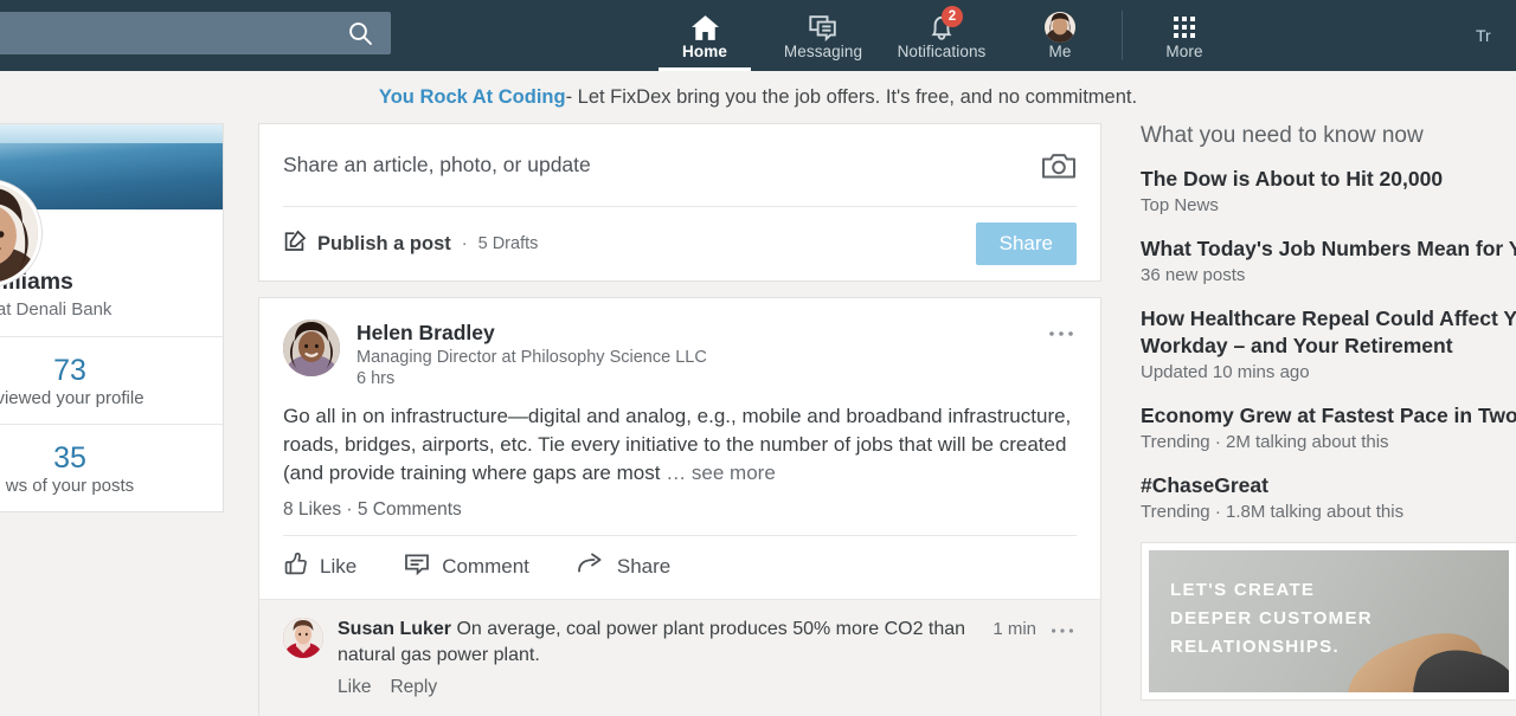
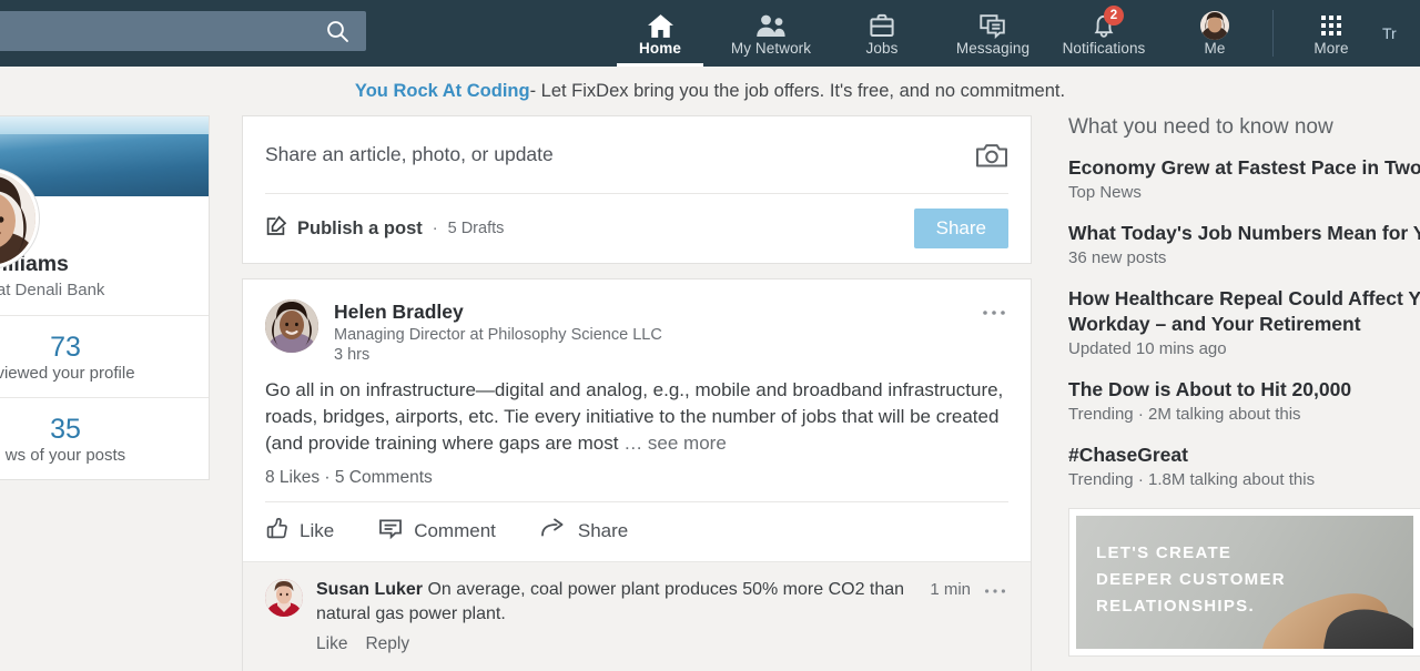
  Home
+ My Network
+ Jobs
  Messaging
  2
  Notifications
  Me
  More
  Tr
  You Rock At Coding
  - Let FixDex bring you the job offers. It's free, and no commitment.
  73
  viewed your profile
  35
  ws of your posts
  Share an article, photo, or update
  Publish a post
  ·
  5 Drafts
  Share
  Helen Bradley
  Managing Director at Philosophy Science LLC
- 6 hrs
+ 3 hrs
  Go all in on infrastructure—digital and analog, e.g., mobile and broadband infrastructure, roads, bridges, airports, etc. Tie every initiative to the number of jobs that will be created (and provide training where gaps are most … see more
  8 Likes · 5 Comments
  Like
  Comment
  Share
  Susan Luker On average, coal power plant produces 50% more CO2 than natural gas power plant.
  Like
  Reply
  1 min
  What you need to know now
- The Dow is About to Hit 20,000
+ Economy Grew at Fastest Pace in Two
  Top News
  What Today's Job Numbers Mean for
  36 new posts
  How Healthcare Repeal Could Affect Y
  Workday – and Your Retirement
  Updated 10 mins ago
- Economy Grew at Fastest Pace in Two
+ The Dow is About to Hit 20,000
  Trending · 2M talking about this
  #ChaseGreat
  Trending · 1.8M talking about this
  LET'S CREATE
  DEEPER CUSTOMER
  RELATIONSHIPS.
